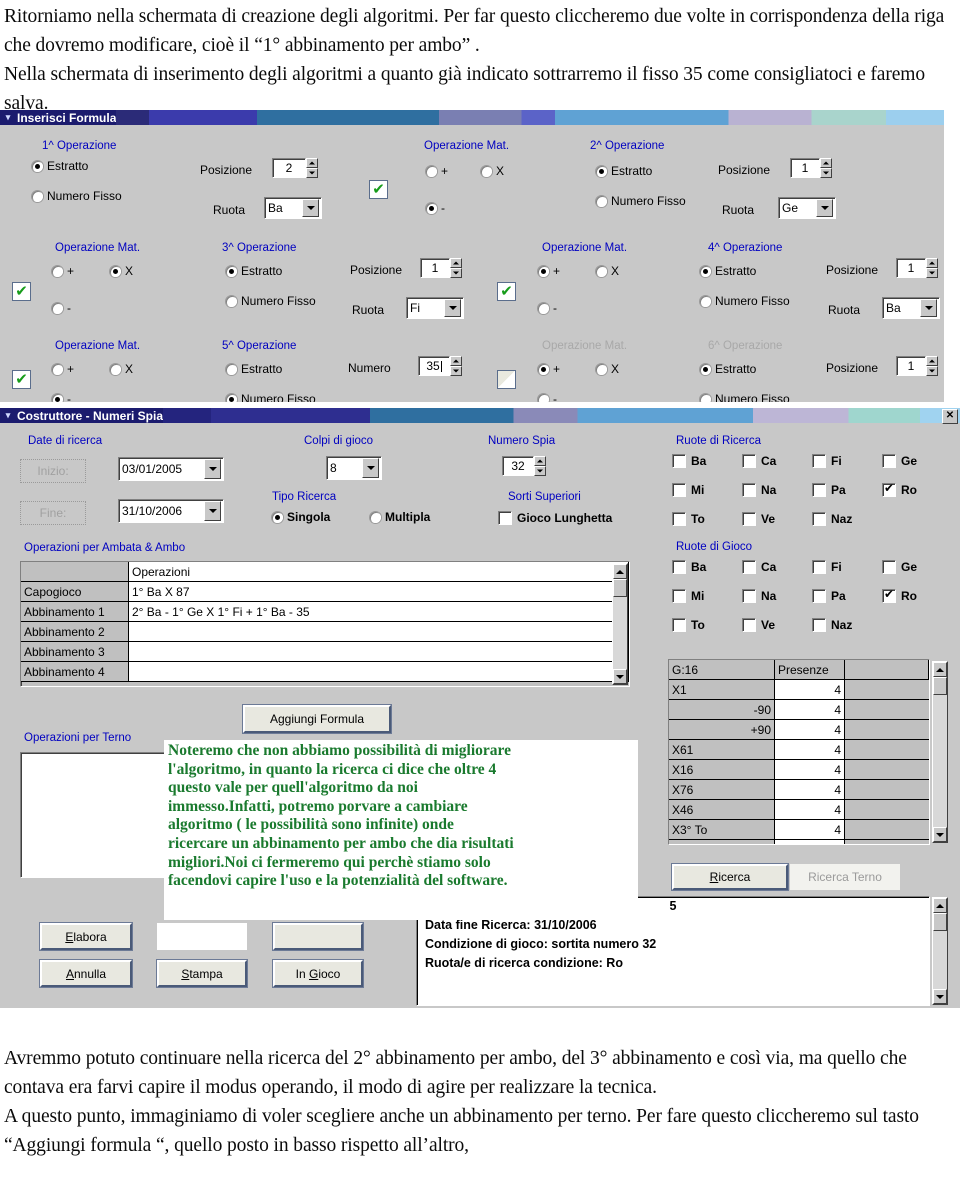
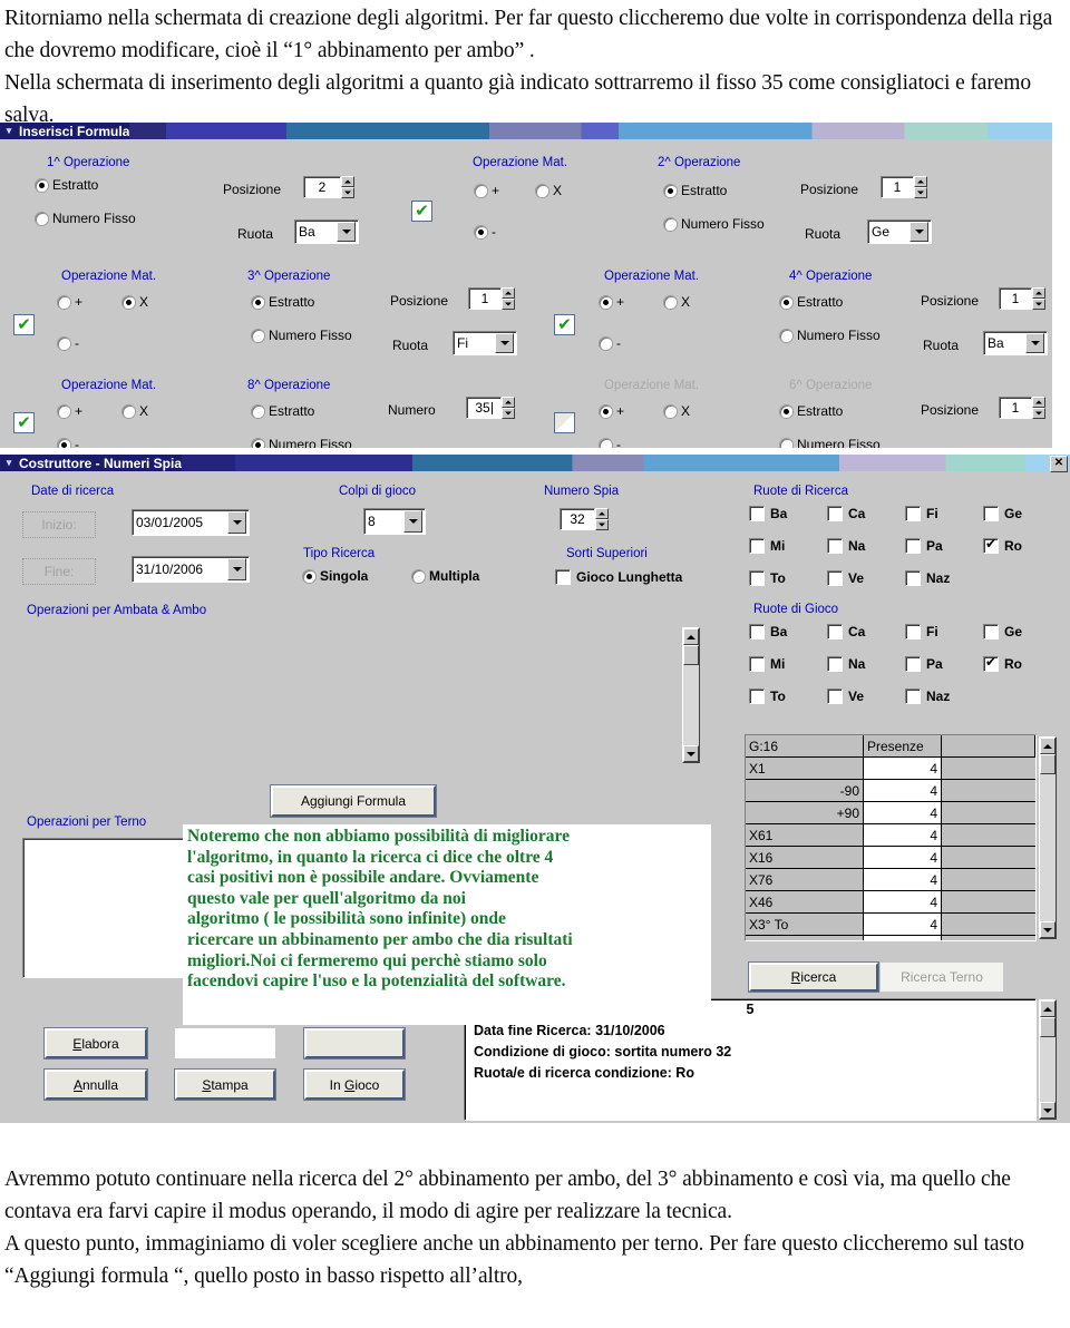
  Ritorniamo nella schermata di creazione degli algoritmi. Per far questo cliccheremo due volte in corrispondenza della riga che dovremo modificare, cioè il “1° abbinamento per ambo” .
  Nella schermata di inserimento degli algoritmi a quanto già indicato sottrarremo il fisso 35 come consigliatoci e faremo salva.
  ▾
  Inserisci Formula
  1^ Operazione
  Estratto
  Numero Fisso
  Posizione
  2
  Ruota
  Ba
  ✔
  Operazione Mat.
  +
  X
  -
  2^ Operazione
  Estratto
  Numero Fisso
  Posizione
  1
  Ruota
  Ge
  Operazione Mat.
  +
  X
  -
  ✔
  3^ Operazione
  Estratto
  Numero Fisso
  Posizione
  1
  Ruota
  Fi
  ✔
  Operazione Mat.
  +
  X
  -
  4^ Operazione
  Estratto
  Numero Fisso
  Posizione
  1
  Ruota
  Ba
  Operazione Mat.
  +
  X
  -
  ✔
- 5^ Operazione
+ 8^ Operazione
  Estratto
  Numero Fisso
  Numero
  35
  Operazione Mat.
  +
  X
  -
  6^ Operazione
  Estratto
  Numero Fisso
  Posizione
  1
  ▾
  Costruttore - Numeri Spia
  ✕
  Date di ricerca
  Inizio:
  03/01/2005
  Fine:
  31/10/2006
  Colpi di gioco
  8
  Tipo Ricerca
  Singola
  Multipla
  Numero Spia
  32
  Sorti Superiori
  Gioco Lunghetta
  Ruote di Ricerca
  Ruote di Gioco
  Operazioni per Ambata & Ambo
- Operazioni
- Capogioco
- 1° Ba X 87
- Abbinamento 1
- 2° Ba - 1° Ge X 1° Fi + 1° Ba - 35
- Abbinamento 2
- Abbinamento 3
- Abbinamento 4
  Aggiungi Formula
  Operazioni per Terno
  G:16
  Presenze
  X1
  4
  -90
  4
  +90
  4
  X61
  4
  X16
  4
  X76
  4
  X46
  4
  X3° To
  4
  Ricerca
  Ricerca Terno
  5
  Data fine Ricerca: 31/10/2006
  Condizione di gioco: sortita numero 32
  Ruota/e di ricerca condizione: Ro
  Elabora
  Annulla
  Stampa
  In Gioco
  Ba
  Ca
  Fi
  Ge
  Mi
  Na
  Pa
  Ro
  To
  Ve
  Naz
  Ba
  Ca
  Fi
  Ge
  Mi
  Na
  Pa
  Ro
  To
  Ve
  Naz
  Noteremo che non abbiamo possibilità di migliorare
  l'algoritmo, in quanto la ricerca ci dice che oltre 4
+ casi positivi non è possibile andare. Ovviamente
  questo vale per quell'algoritmo da noi
- immesso.Infatti, potremo porvare a cambiare
  algoritmo ( le possibilità sono infinite) onde
  ricercare un abbinamento per ambo che dia risultati
  migliori.Noi ci fermeremo qui perchè stiamo solo
  facendovi capire l'uso e la potenzialità del software.
  Avremmo potuto continuare nella ricerca del 2° abbinamento per ambo, del 3° abbinamento e così via, ma quello che contava era farvi capire il modus operando, il modo di agire per realizzare la tecnica.
  A questo punto, immaginiamo di voler scegliere anche un abbinamento per terno. Per fare questo cliccheremo sul tasto “Aggiungi formula “, quello posto in basso rispetto all’altro,
